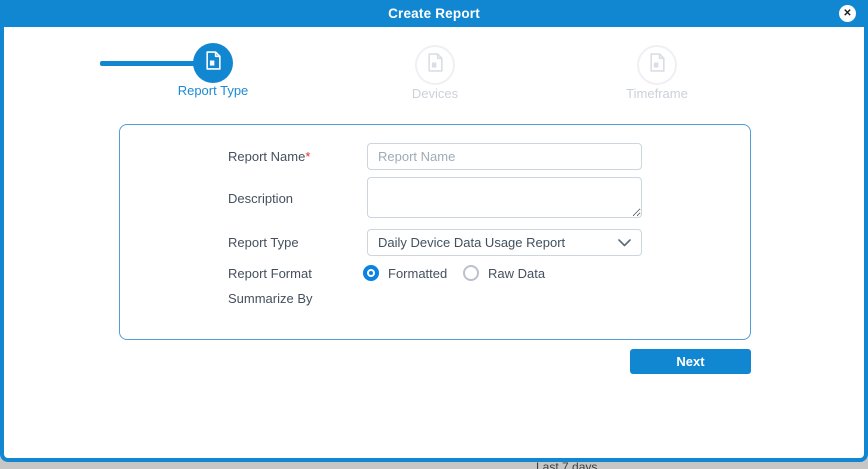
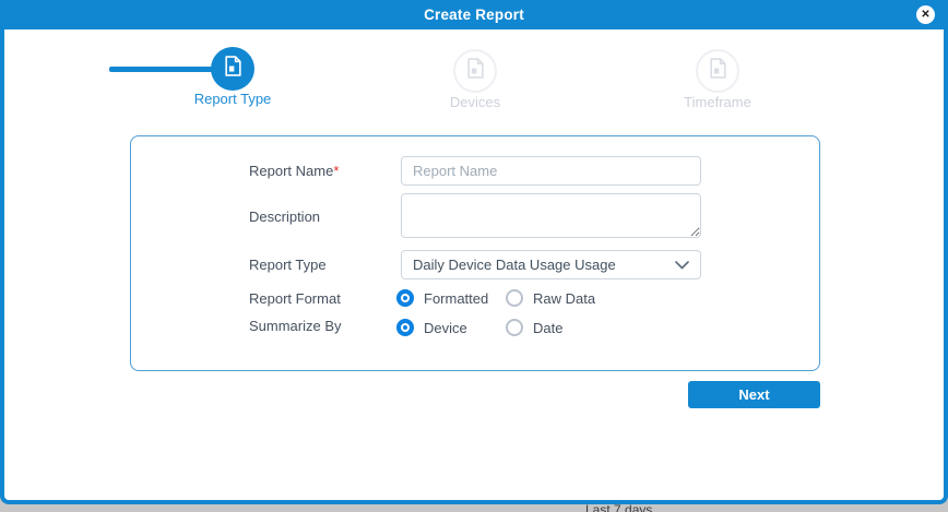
  Last 7 days
  Create Report
  ✕
  Report Type
  Devices
  Timeframe
  Report Name*
  Report Name
  Description
  Report Type
- Daily Device Data Usage Report
+ Daily Device Data Usage Usage
  Report Format
  Formatted
  Raw Data
  Summarize By
+ Device
+ Date
  Next
